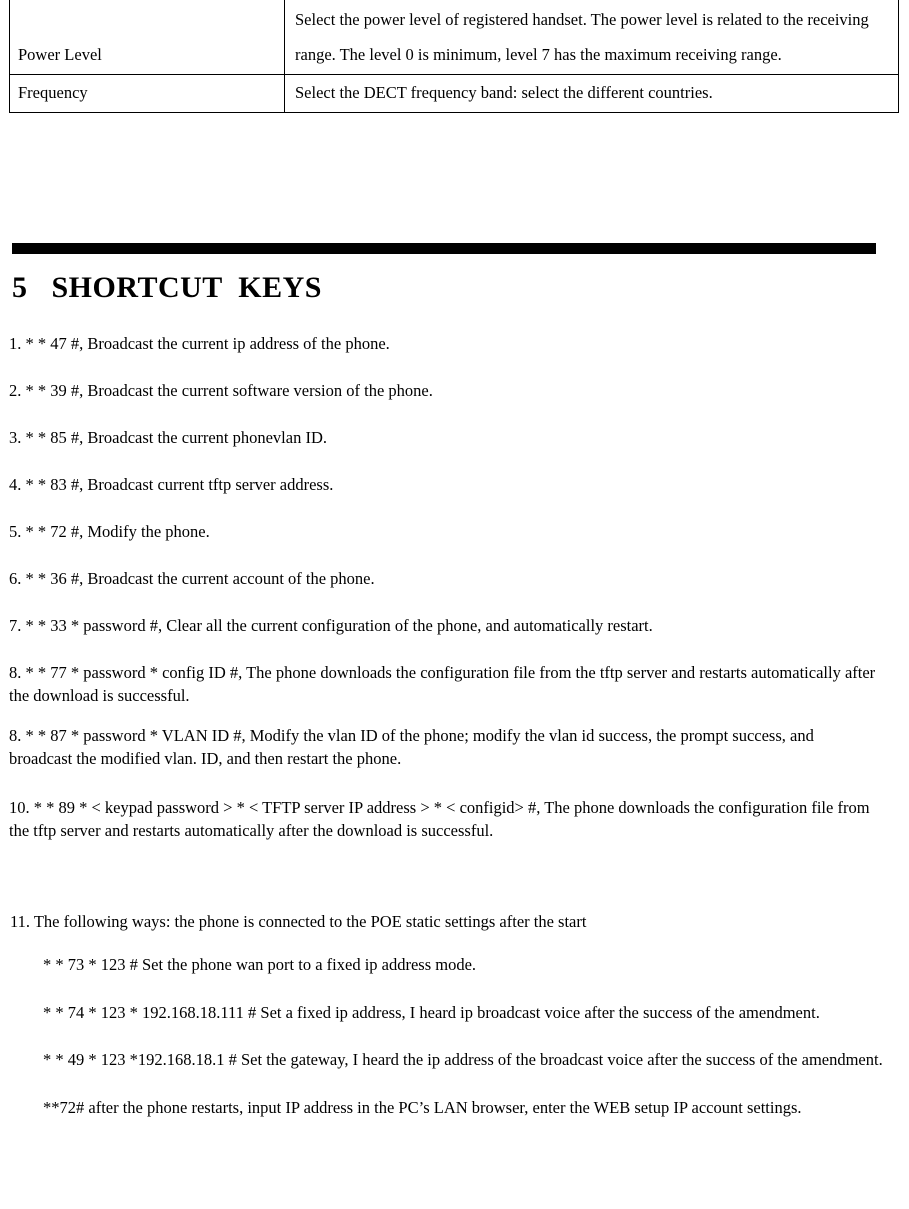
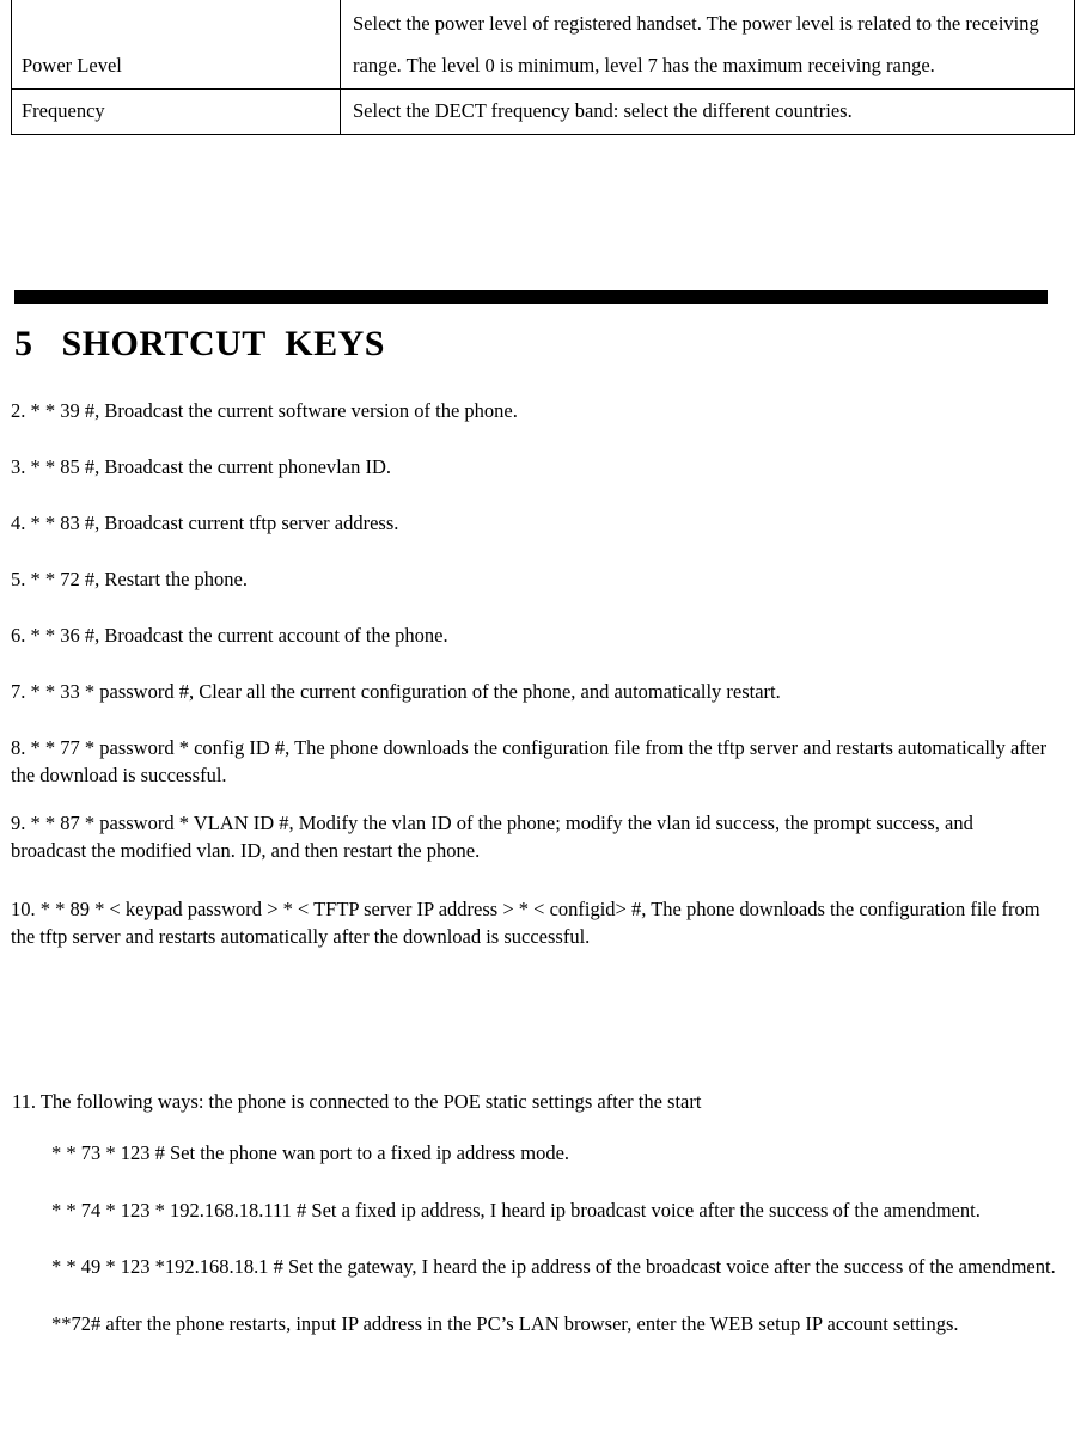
  Power Level	Select the power level of registered handset. The power level is related to the receiving range. The level 0 is minimum, level 7 has the maximum receiving range.
  Frequency	Select the DECT frequency band: select the different countries.
  5 SHORTCUT KEYS
- 1. * * 47 #, Broadcast the current ip address of the phone.
  2. * * 39 #, Broadcast the current software version of the phone.
  3. * * 85 #, Broadcast the current phonevlan ID.
  4. * * 83 #, Broadcast current tftp server address.
- 5. * * 72 #, Modify the phone.
+ 5. * * 72 #, Restart the phone.
  6. * * 36 #, Broadcast the current account of the phone.
  7. * * 33 * password #, Clear all the current configuration of the phone, and automatically restart.
  8. * * 77 * password * config ID #, The phone downloads the configuration file from the tftp server and restarts automatically after the download is successful.
- 8. * * 87 * password * VLAN ID #, Modify the vlan ID of the phone; modify the vlan id success, the prompt success, and broadcast the modified vlan. ID, and then restart the phone.
+ 9. * * 87 * password * VLAN ID #, Modify the vlan ID of the phone; modify the vlan id success, the prompt success, and broadcast the modified vlan. ID, and then restart the phone.
  10. * * 89 * < keypad password > * < TFTP server IP address > * < configid> #, The phone downloads the configuration file from the tftp server and restarts automatically after the download is successful.
  11. The following ways: the phone is connected to the POE static settings after the start
  * * 73 * 123 # Set the phone wan port to a fixed ip address mode.
  * * 74 * 123 * 192.168.18.111 # Set a fixed ip address, I heard ip broadcast voice after the success of the amendment.
  * * 49 * 123 *192.168.18.1 # Set the gateway, I heard the ip address of the broadcast voice after the success of the amendment.
  **72# after the phone restarts, input IP address in the PC’s LAN browser, enter the WEB setup IP account settings.
